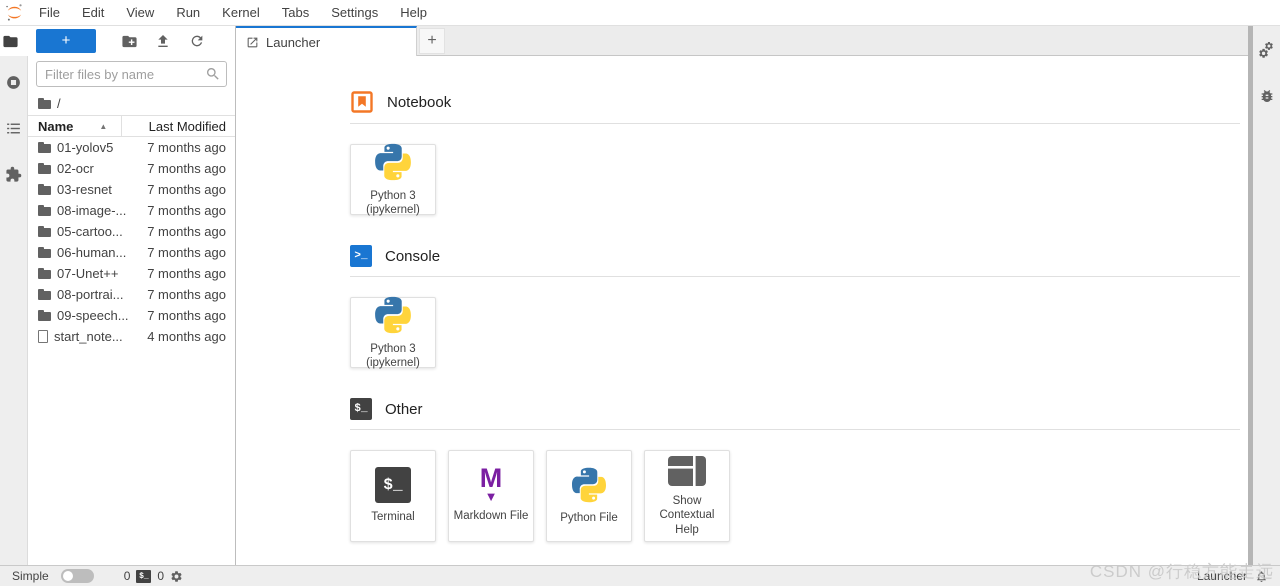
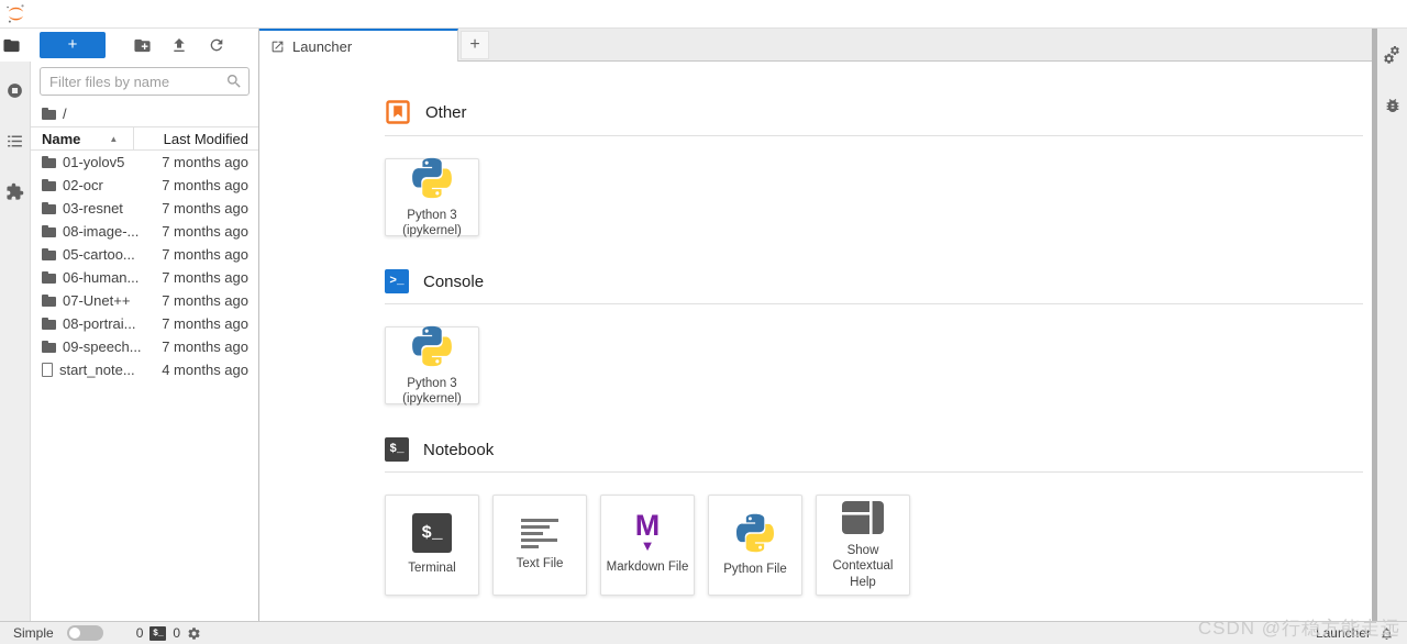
- File
- Edit
- View
- Run
- Kernel
- Tabs
- Settings
- Help
  +
  Filter files by name
  /
  Name
  ▲
  Last Modified
  01-yolov5
  7 months ago
  02-ocr
  7 months ago
  03-resnet
  7 months ago
  08-image-...
  7 months ago
  05-cartoo...
  7 months ago
  06-human...
  7 months ago
  07-Unet++
  7 months ago
  08-portrai...
  7 months ago
  09-speech...
  7 months ago
  start_note...
  4 months ago
  Launcher
  +
- Notebook
+ Other
  Python 3 (ipykernel)
  >_
  Console
  Python 3 (ipykernel)
  $_
- Other
+ Notebook
  $_
  Terminal
+ Text File
  M
  ▼
  Markdown File
  Python File
  Show Contextual Help
  Simple
  0
  $_
  0
  Launcher
  CSDN @行稳方能走远
